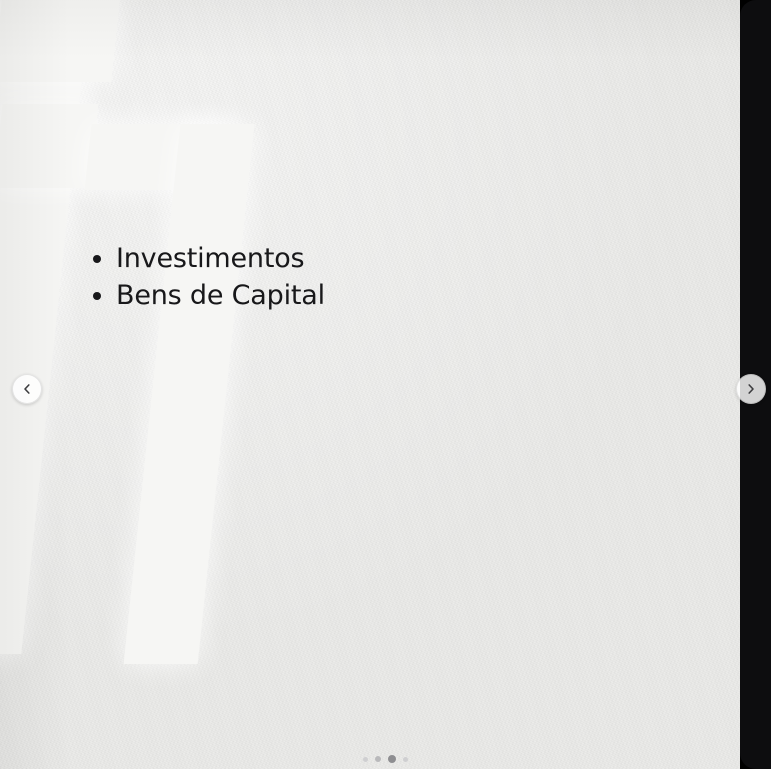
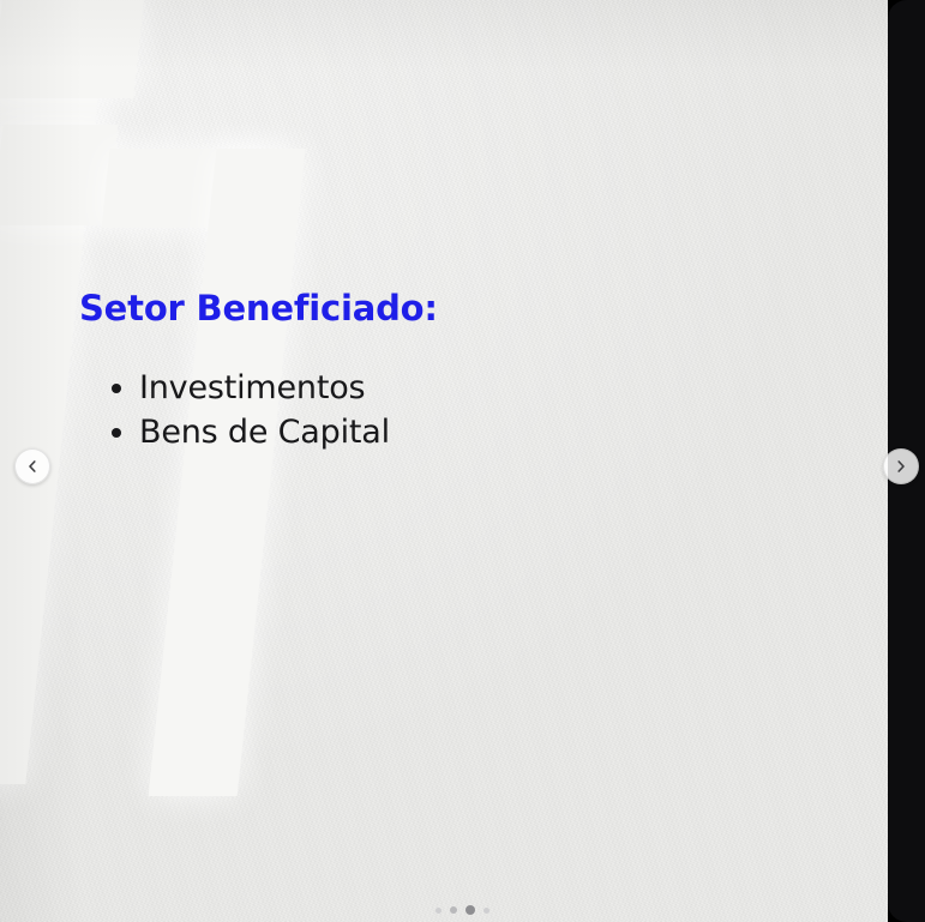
+ Setor Beneficiado:
  Investimentos
  Bens de Capital
